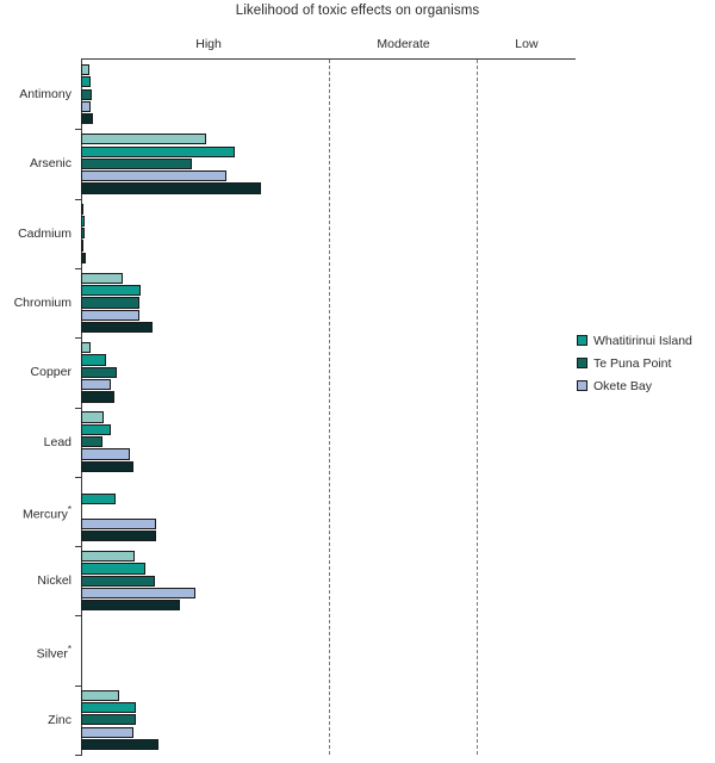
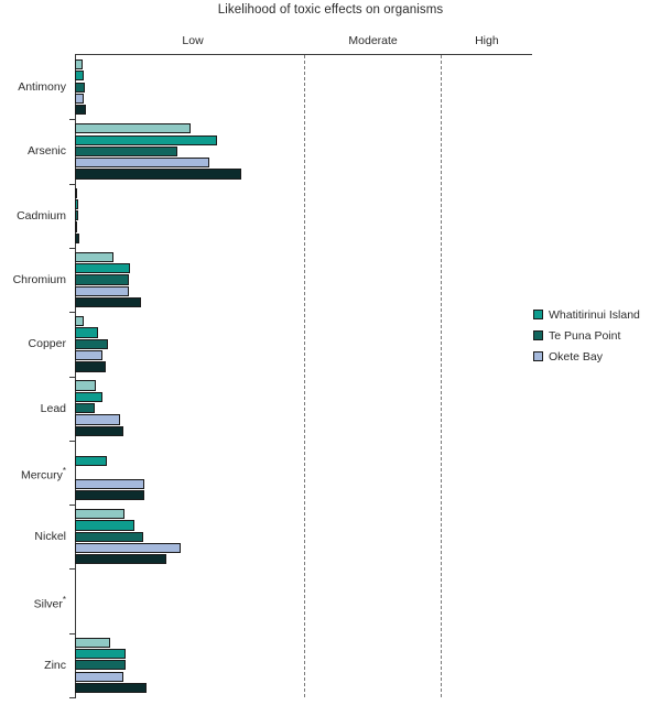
  Likelihood of toxic effects on organisms
- High
+ Low
  Moderate
- Low
+ High
  Whatitirinui Island
  Te Puna Point
  Okete Bay
  Antimony
  Arsenic
  Cadmium
  Chromium
  Copper
  Lead
  Mercury*
  Nickel
  Silver*
  Zinc
